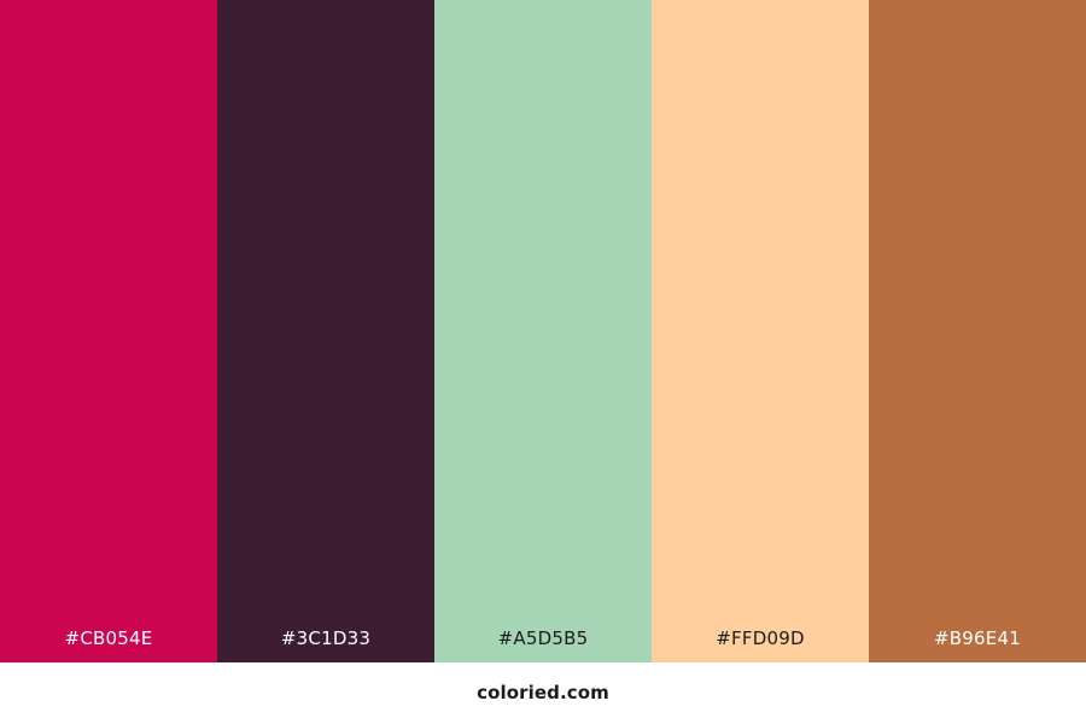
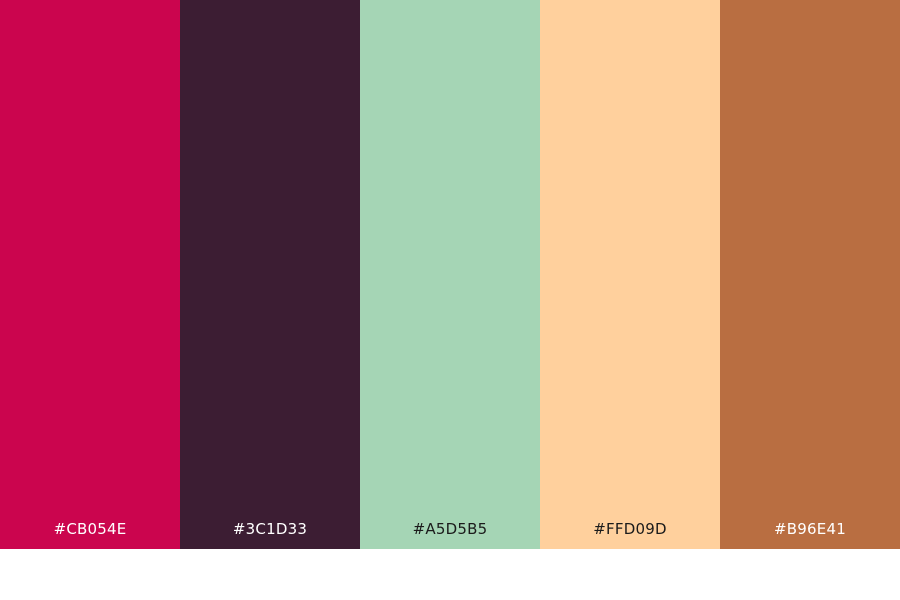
  #CB054E
  #3C1D33
  #A5D5B5
  #FFD09D
  #B96E41
- coloried.com
